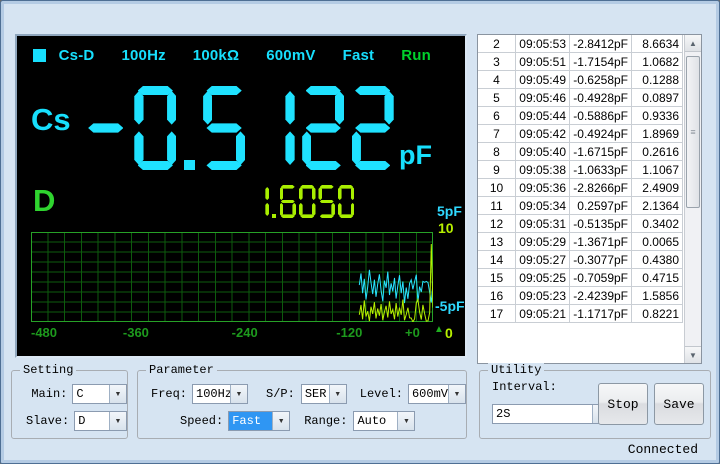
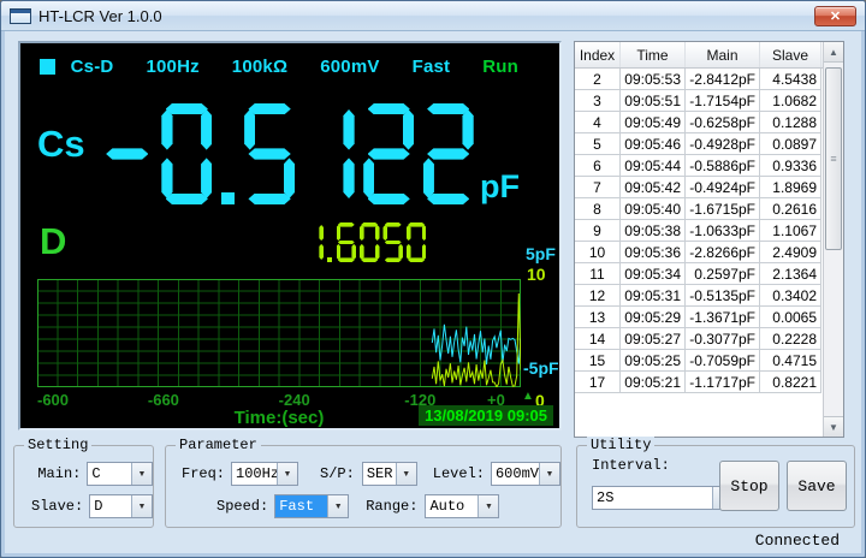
+ HT-LCR Ver 1.0.0
+ ✕
  Cs-D
  100Hz
  100kΩ
  600mV
  Fast
  Run
  Cs
  pF
  D
  5pF
  10
  -5pF
- -480
+ -600
- -360
+ -660
  -240
  -120
  +0
  ▲
  0
+ Time:(sec)
+ 13/08/2019 09:05
+ Index
+ Time
+ Main
+ Slave
  2
  09:05:53
  -2.8412pF
- 8.6634
+ 4.5438
  3
  09:05:51
  -1.7154pF
  1.0682
  4
  09:05:49
  -0.6258pF
  0.1288
  5
  09:05:46
  -0.4928pF
  0.0897
  6
  09:05:44
  -0.5886pF
  0.9336
  7
  09:05:42
  -0.4924pF
  1.8969
  8
  09:05:40
  -1.6715pF
  0.2616
  9
  09:05:38
  -1.0633pF
  1.1067
  10
  09:05:36
  -2.8266pF
  2.4909
  11
  09:05:34
  0.2597pF
  2.1364
  12
  09:05:31
  -0.5135pF
  0.3402
  13
  09:05:29
  -1.3671pF
  0.0065
  14
  09:05:27
  -0.3077pF
- 0.4380
+ 0.2228
  15
  09:05:25
  -0.7059pF
  0.4715
- 16
- 09:05:23
- -2.4239pF
- 1.5856
  17
  09:05:21
  -1.1717pF
  0.8221
  ▲
  ≡
  ▼
  Setting
  Main:
  C
  Slave:
  D
  Parameter
  Freq:
  100Hz
  S/P:
  SER
  Level:
  600mV
  Speed:
  Fast
  Range:
  Auto
  Utility
  Interval:
  2S
  Stop
  Save
  Connected
